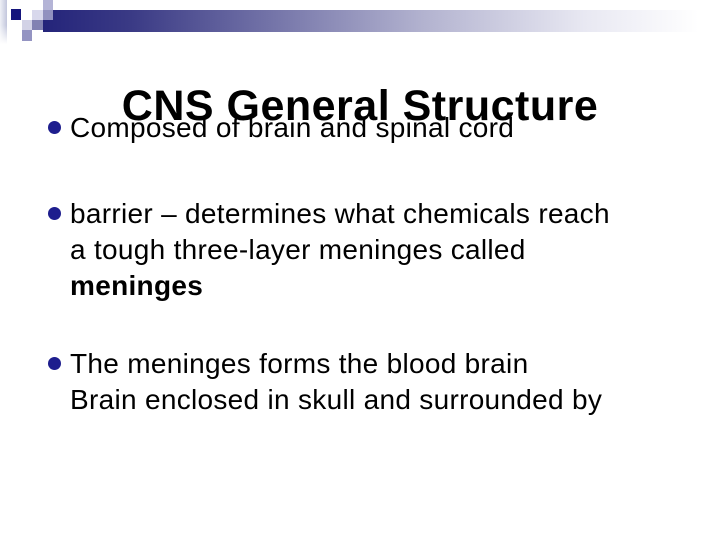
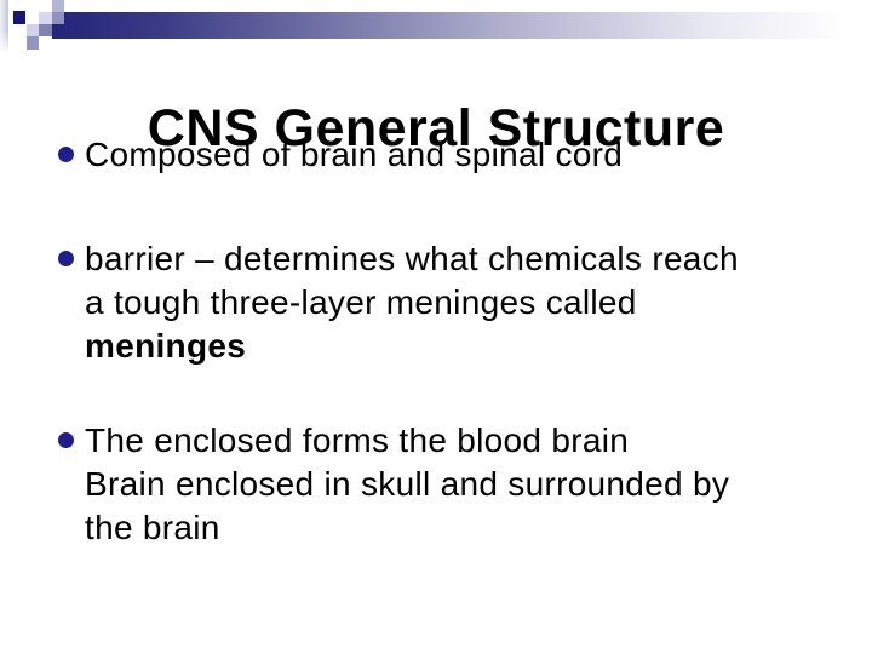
  CNS General Structure
  Composed of brain and spinal cord
  barrier – determines what chemicals reach
  a tough three-layer meninges called
  meninges
- The meninges forms the blood brain
+ The enclosed forms the blood brain
  Brain enclosed in skull and surrounded by
+ the brain
